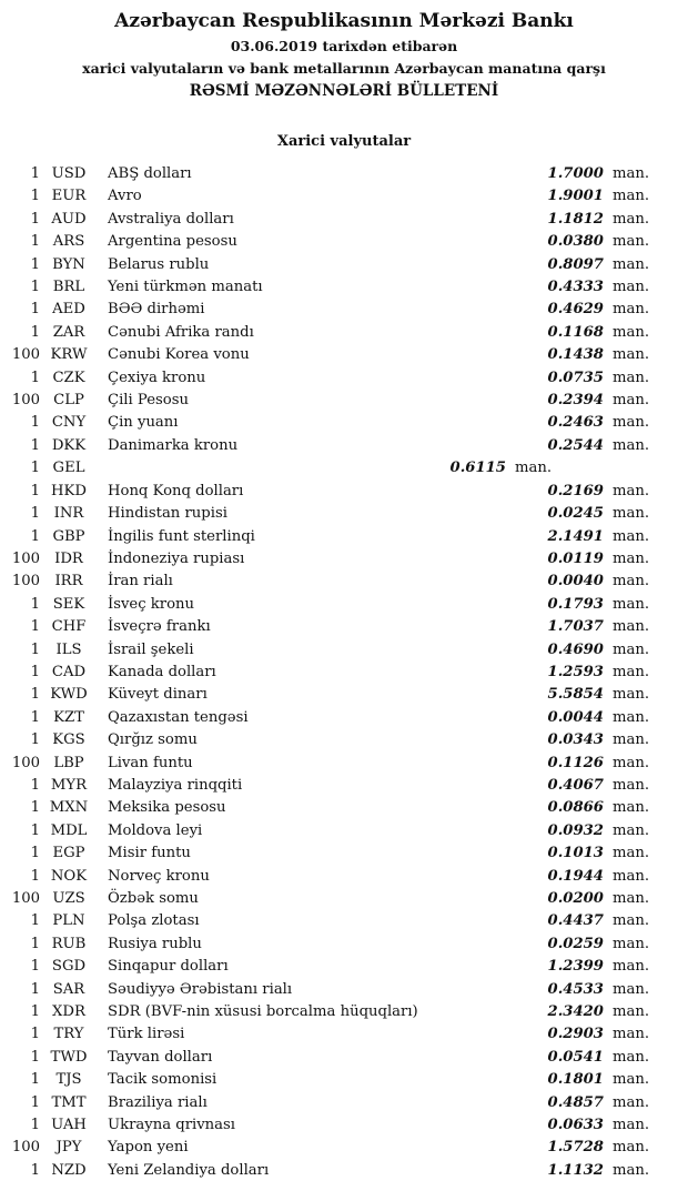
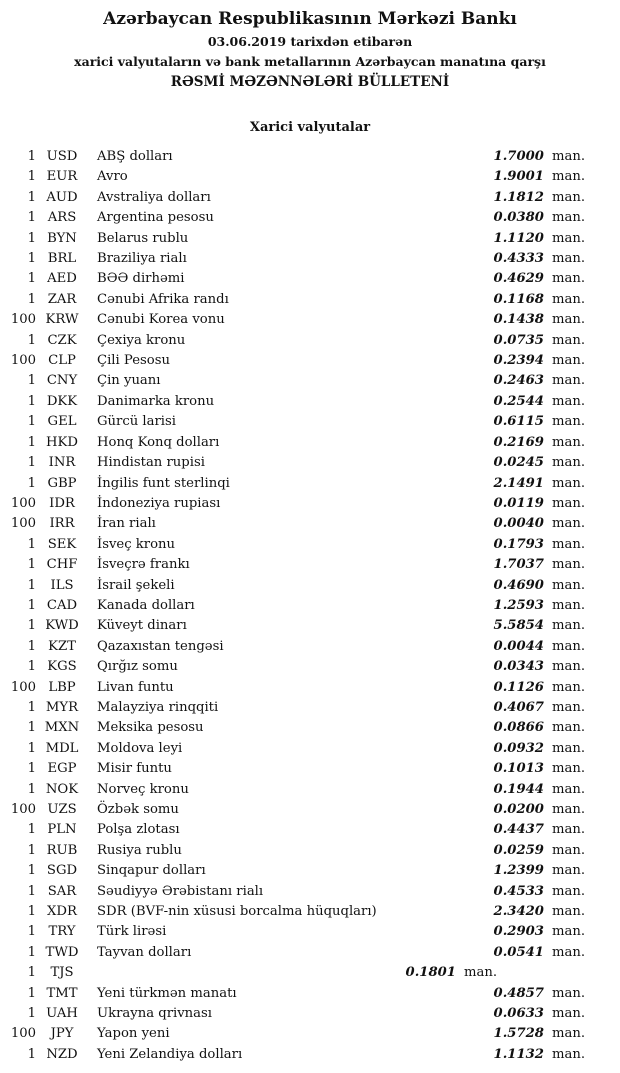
  Azərbaycan Respublikasının Mərkəzi Bankı
  03.06.2019 tarixdən etibarən
  xarici valyutaların və bank metallarının Azərbaycan manatına qarşı
  RƏSMİ MƏZƏNNƏLƏRİ BÜLLETENİ
  Xarici valyutalar
  1
  USD
  ABŞ dolları
  1.7000
  man.
  1
  EUR
  Avro
  1.9001
  man.
  1
  AUD
  Avstraliya dolları
  1.1812
  man.
  1
  ARS
  Argentina pesosu
  0.0380
  man.
  1
  BYN
  Belarus rublu
- 0.8097
+ 1.1120
  man.
  1
  BRL
- Yeni türkmən manatı
+ Braziliya rialı
  0.4333
  man.
  1
  AED
  BƏƏ dirhəmi
  0.4629
  man.
  1
  ZAR
  Cənubi Afrika randı
  0.1168
  man.
  100
  KRW
  Cənubi Korea vonu
  0.1438
  man.
  1
  CZK
  Çexiya kronu
  0.0735
  man.
  100
  CLP
  Çili Pesosu
  0.2394
  man.
  1
  CNY
  Çin yuanı
  0.2463
  man.
  1
  DKK
  Danimarka kronu
  0.2544
  man.
  1
  GEL
+ Gürcü larisi
  0.6115
  man.
  1
  HKD
  Honq Konq dolları
  0.2169
  man.
  1
  INR
  Hindistan rupisi
  0.0245
  man.
  1
  GBP
  İngilis funt sterlinqi
  2.1491
  man.
  100
  IDR
  İndoneziya rupiası
  0.0119
  man.
  100
  IRR
  İran rialı
  0.0040
  man.
  1
  SEK
  İsveç kronu
  0.1793
  man.
  1
  CHF
  İsveçrə frankı
  1.7037
  man.
  1
  ILS
  İsrail şekeli
  0.4690
  man.
  1
  CAD
  Kanada dolları
  1.2593
  man.
  1
  KWD
  Küveyt dinarı
  5.5854
  man.
  1
  KZT
  Qazaxıstan tengəsi
  0.0044
  man.
  1
  KGS
  Qırğız somu
  0.0343
  man.
  100
  LBP
  Livan funtu
  0.1126
  man.
  1
  MYR
  Malayziya rinqqiti
  0.4067
  man.
  1
  MXN
  Meksika pesosu
  0.0866
  man.
  1
  MDL
  Moldova leyi
  0.0932
  man.
  1
  EGP
  Misir funtu
  0.1013
  man.
  1
  NOK
  Norveç kronu
  0.1944
  man.
  100
  UZS
  Özbək somu
  0.0200
  man.
  1
  PLN
  Polşa zlotası
  0.4437
  man.
  1
  RUB
  Rusiya rublu
  0.0259
  man.
  1
  SGD
  Sinqapur dolları
  1.2399
  man.
  1
  SAR
  Səudiyyə Ərəbistanı rialı
  0.4533
  man.
  1
  XDR
  SDR (BVF-nin xüsusi borcalma hüquqları)
  2.3420
  man.
  1
  TRY
  Türk lirəsi
  0.2903
  man.
  1
  TWD
  Tayvan dolları
  0.0541
  man.
  1
  TJS
- Tacik somonisi
  0.1801
  man.
  1
  TMT
- Braziliya rialı
+ Yeni türkmən manatı
  0.4857
  man.
  1
  UAH
  Ukrayna qrivnası
  0.0633
  man.
  100
  JPY
  Yapon yeni
  1.5728
  man.
  1
  NZD
  Yeni Zelandiya dolları
  1.1132
  man.
